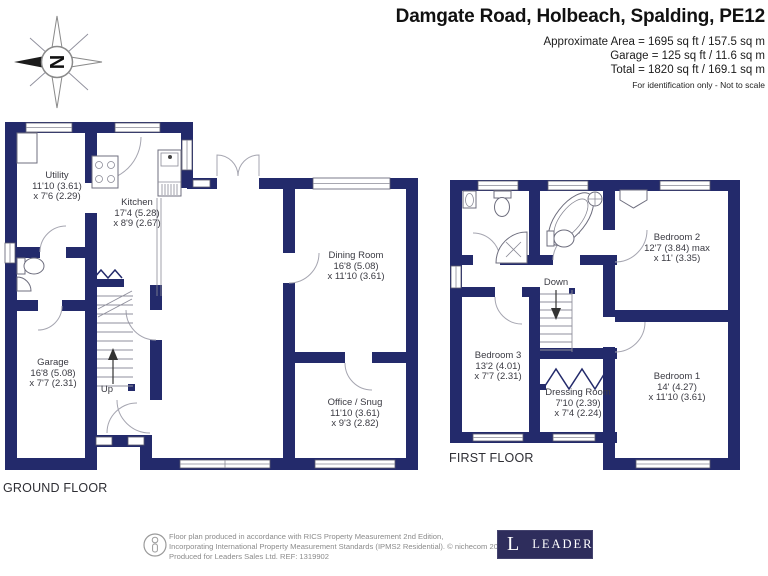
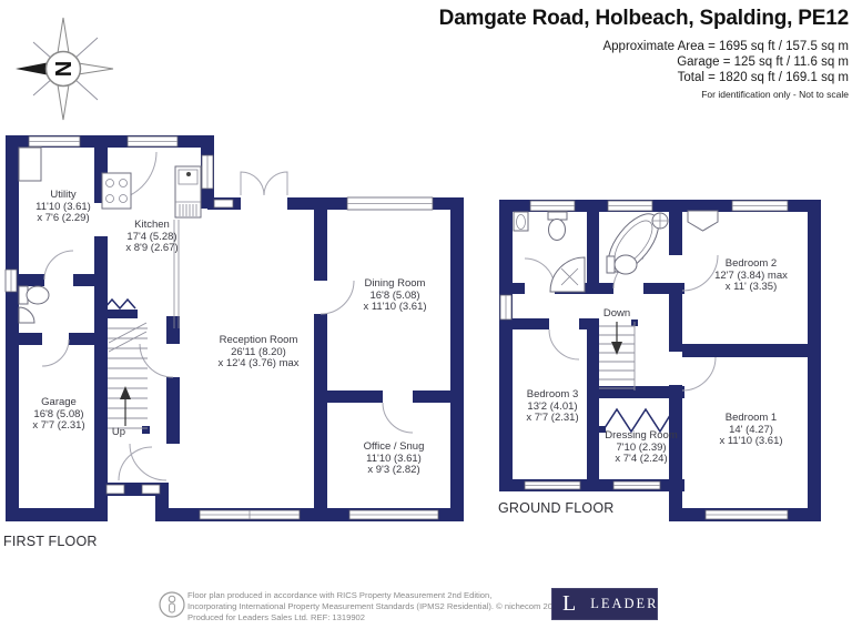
  Damgate Road, Holbeach, Spalding, PE12
  Approximate Area = 1695 sq ft / 157.5 sq m
  Garage = 125 sq ft / 11.6 sq m
  Total = 1820 sq ft / 169.1 sq m
  For identification only - Not to scale
  Utility
  11'10 (3.61)
  x 7'6 (2.29)
  Kitchen
  17'4 (5.28)
  x 8'9 (2.67)
+ Reception Room
+ 26'11 (8.20)
+ x 12'4 (3.76) max
  Dining Room
  16'8 (5.08)
  x 11'10 (3.61)
  Office / Snug
  11'10 (3.61)
  x 9'3 (2.82)
  Garage
  16'8 (5.08)
  x 7'7 (2.31)
  Up
- GROUND FLOOR
+ FIRST FLOOR
  Bedroom 2
  12'7 (3.84) max
  x 11' (3.35)
  Bedroom 3
  13'2 (4.01)
  x 7'7 (2.31)
  Dressing Room
  7'10 (2.39)
  x 7'4 (2.24)
  Bedroom 1
  14' (4.27)
  x 11'10 (3.61)
  Down
- FIRST FLOOR
+ GROUND FLOOR
  Floor plan produced in accordance with RICS Property Measurement 2nd Edition,
  Incorporating International Property Measurement Standards (IPMS2 Residential). © nichecom 20
  Produced for Leaders Sales Ltd. REF: 1319902
  L
  LEADERS
